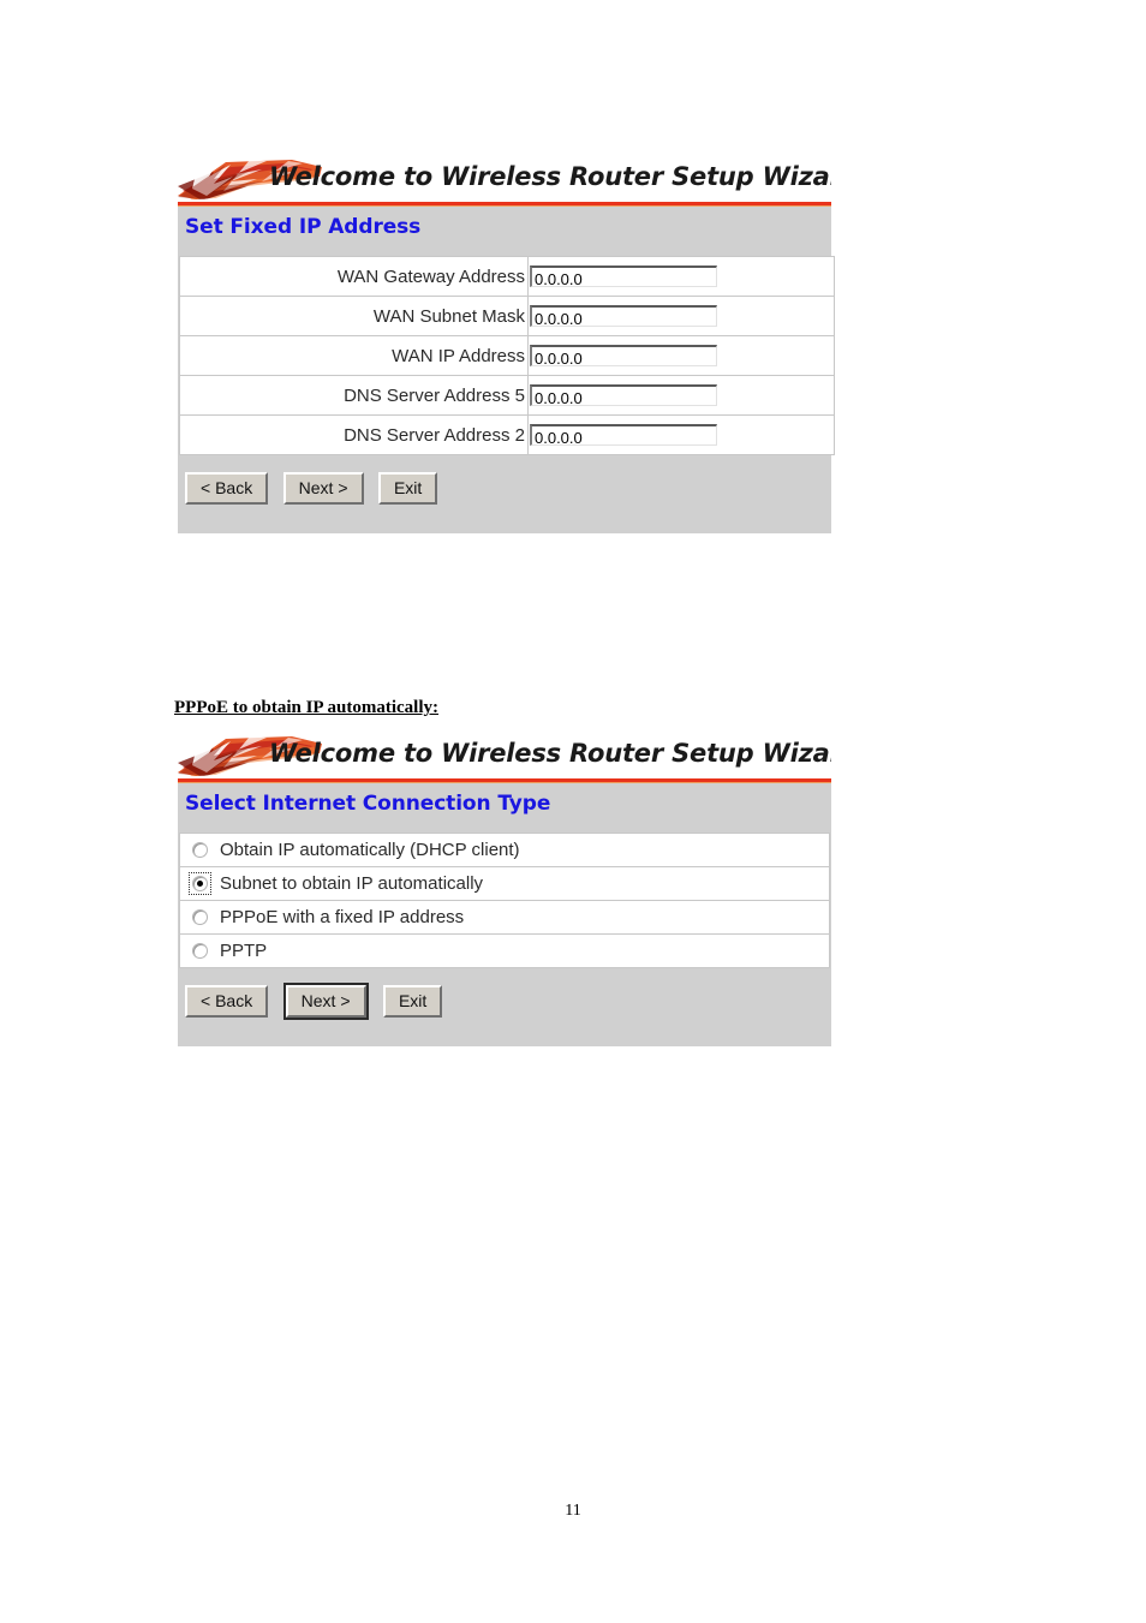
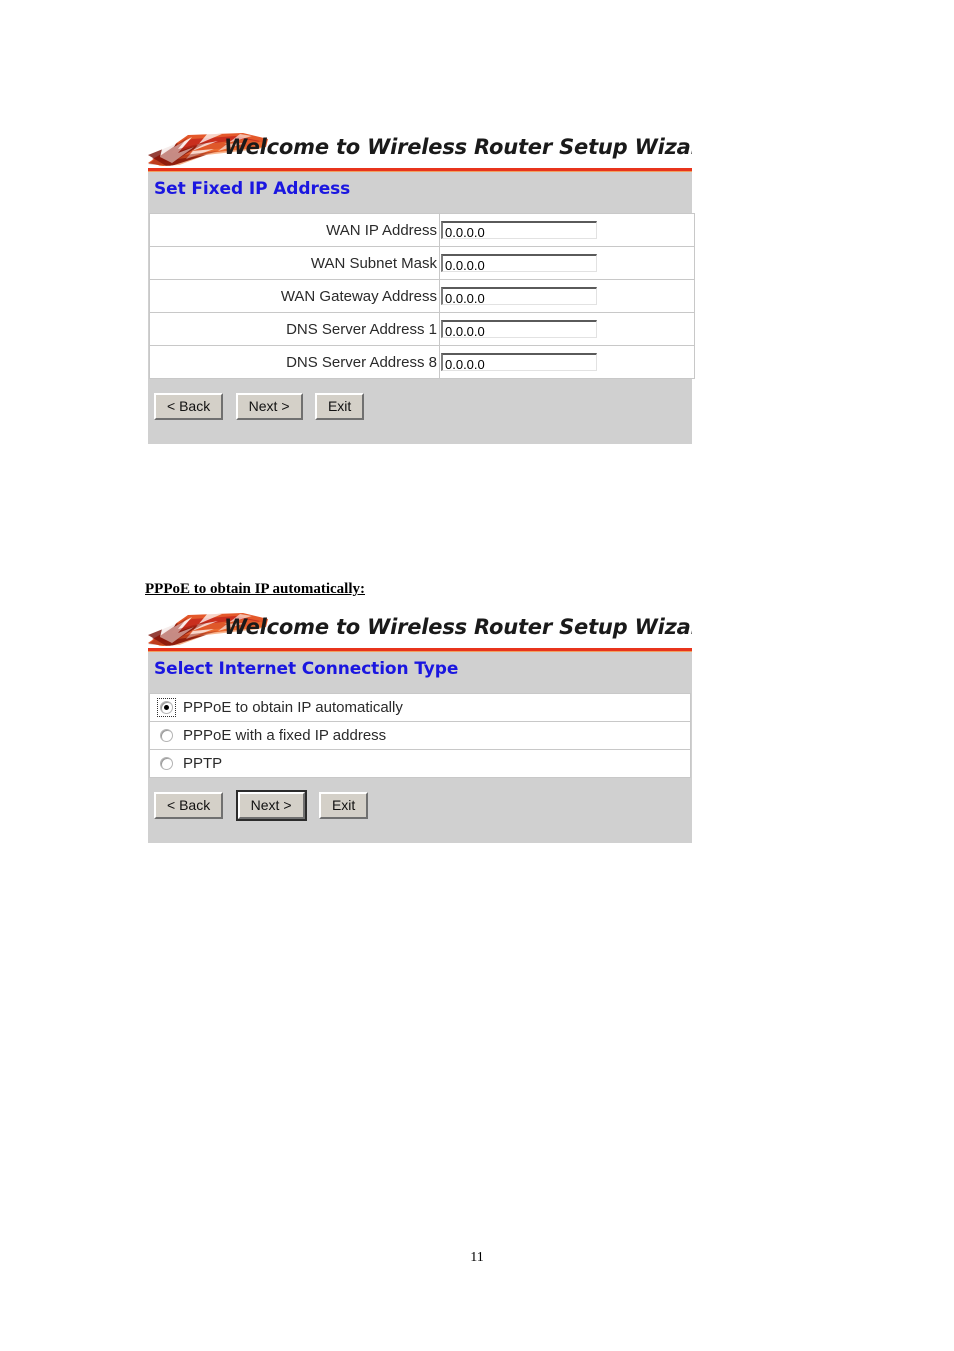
  Welcome to Wireless Router Setup Wiza
  Set Fixed IP Address
- WAN Gateway Address	0.0.0.0
+ WAN IP Address	0.0.0.0
  WAN Subnet Mask	0.0.0.0
- WAN IP Address	0.0.0.0
+ WAN Gateway Address	0.0.0.0
- DNS Server Address 5	0.0.0.0
+ DNS Server Address 1	0.0.0.0
- DNS Server Address 2	0.0.0.0
+ DNS Server Address 8	0.0.0.0
  < Back Next > Exit
  PPPoE to obtain IP automatically:
  Welcome to Wireless Router Setup Wiza
  Select Internet Connection Type
- Obtain IP automatically (DHCP client)
- Subnet to obtain IP automatically
+ PPPoE to obtain IP automatically
  PPPoE with a fixed IP address
  PPTP
  < Back Next > Exit
  11
